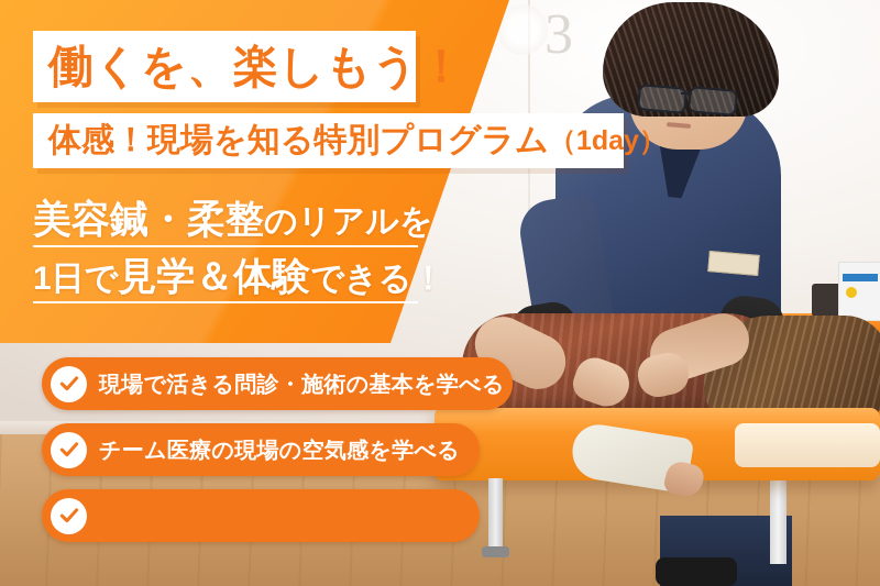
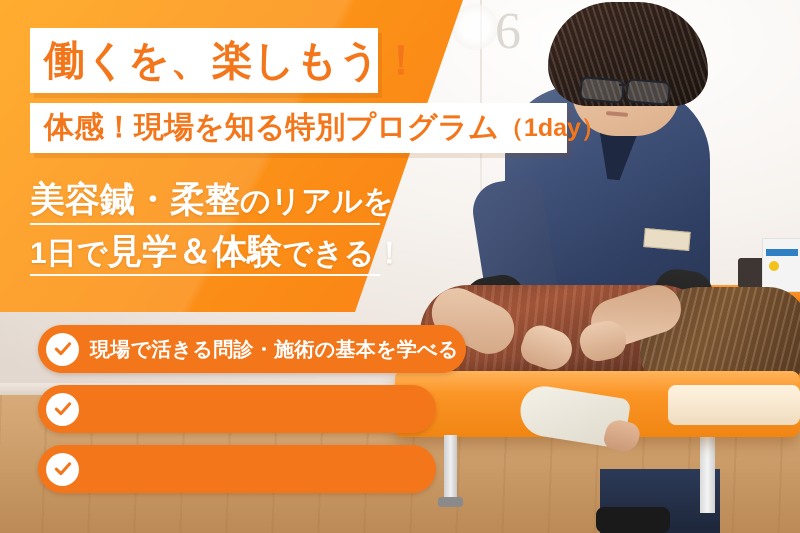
- 3
+ 6
  働くを、楽しもう！
  体感！現場を知る特別プログラム
  （1day）
  美容鍼・柔整のリアルを
  1日で見学＆体験できる！
  現場で活きる問診・施術の基本を学べる
- チーム医療の現場の空気感を学べる
